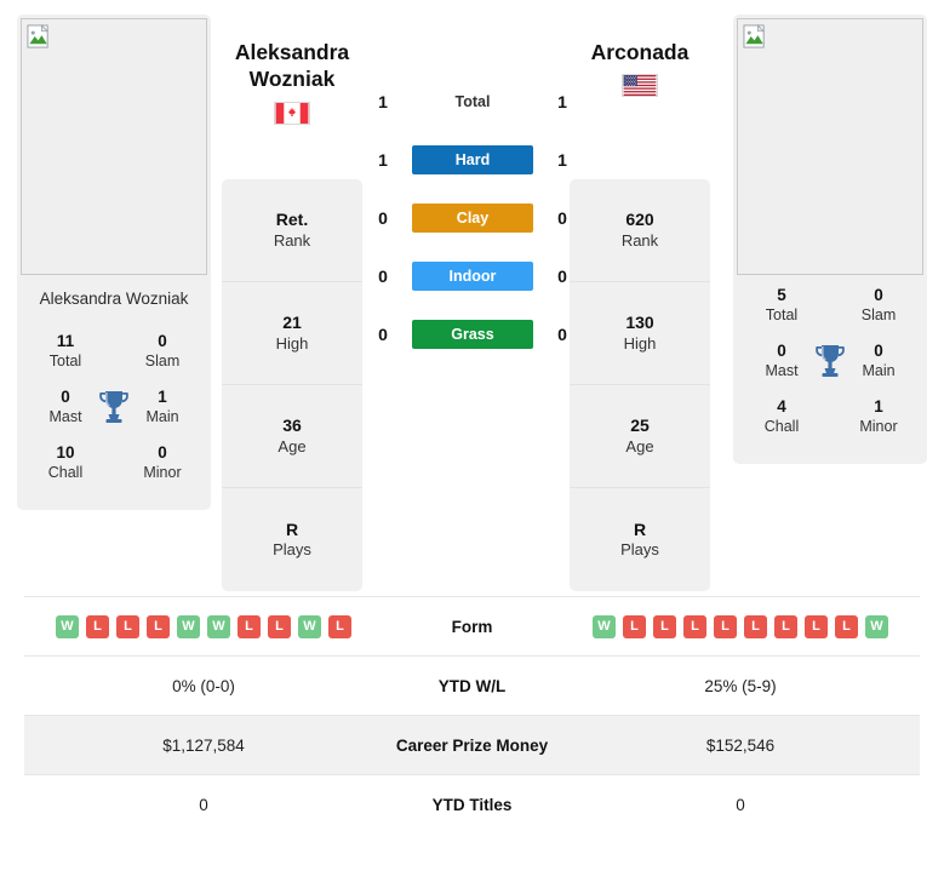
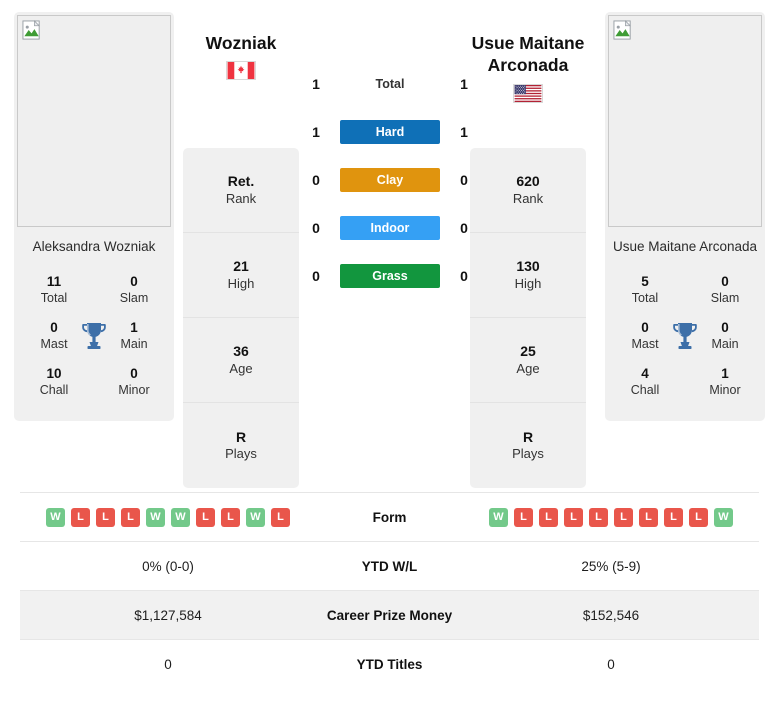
  Aleksandra Wozniak
  11
  Total
  0
  Slam
  0
  Mast
  1
  Main
  10
  Chall
  0
  Minor
+ Usue Maitane Arconada
  5
  Total
  0
  Slam
  0
  Mast
  0
  Main
  4
  Chall
  1
  Minor
- Aleksandra
  Wozniak
+ Usue Maitane
  Arconada
  Ret.
  Rank
  21
  High
  36
  Age
  R
  Plays
  620
  Rank
  130
  High
  25
  Age
  R
  Plays
  1
  Total
  1
  1
  Hard
  1
  0
  Clay
  0
  0
  Indoor
  0
  0
  Grass
  0
  W L L L W W L L W L	Form	W L L L L L L L L W
  0% (0-0)	YTD W/L	25% (5-9)
  $1,127,584	Career Prize Money	$152,546
  0	YTD Titles	0
